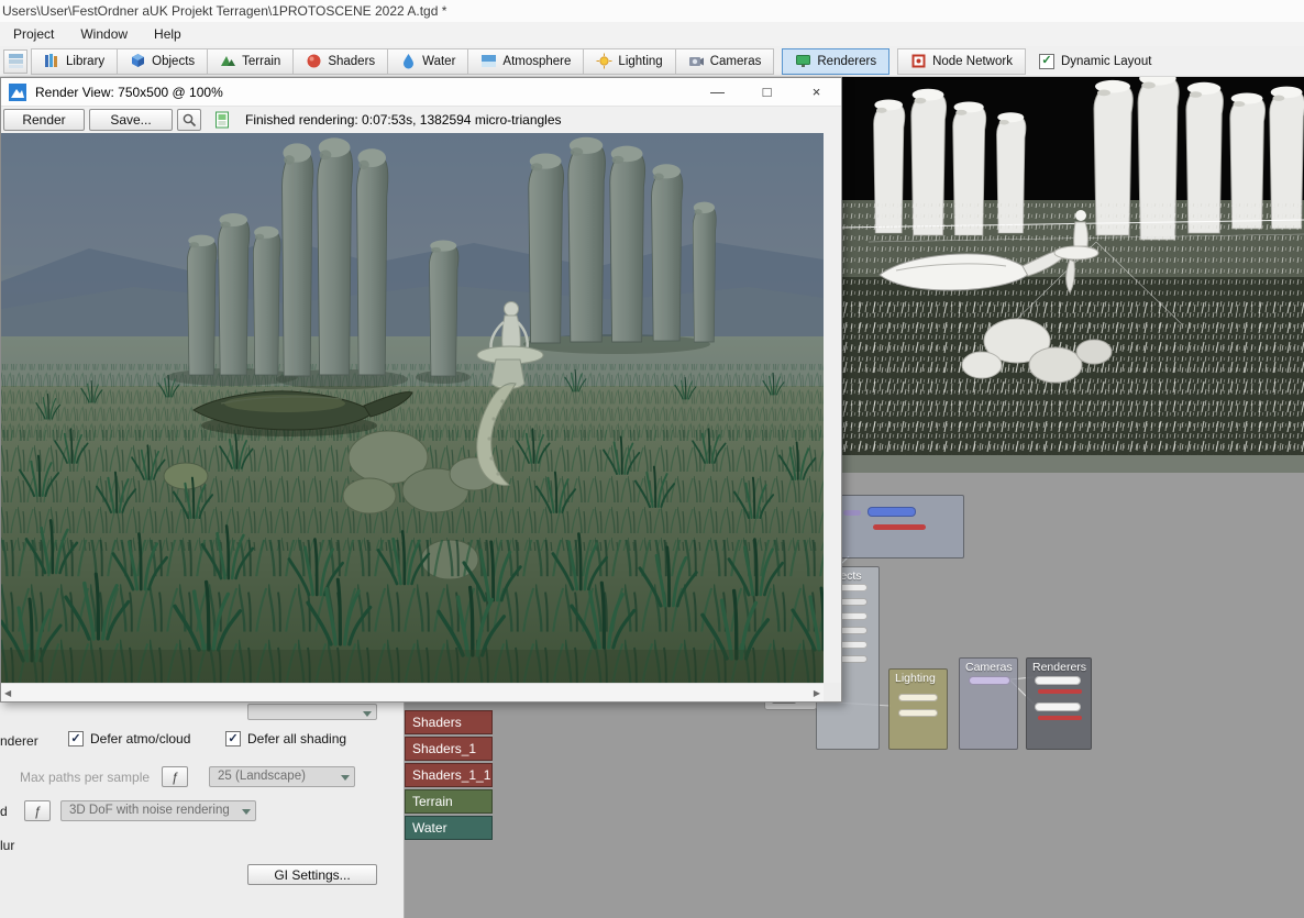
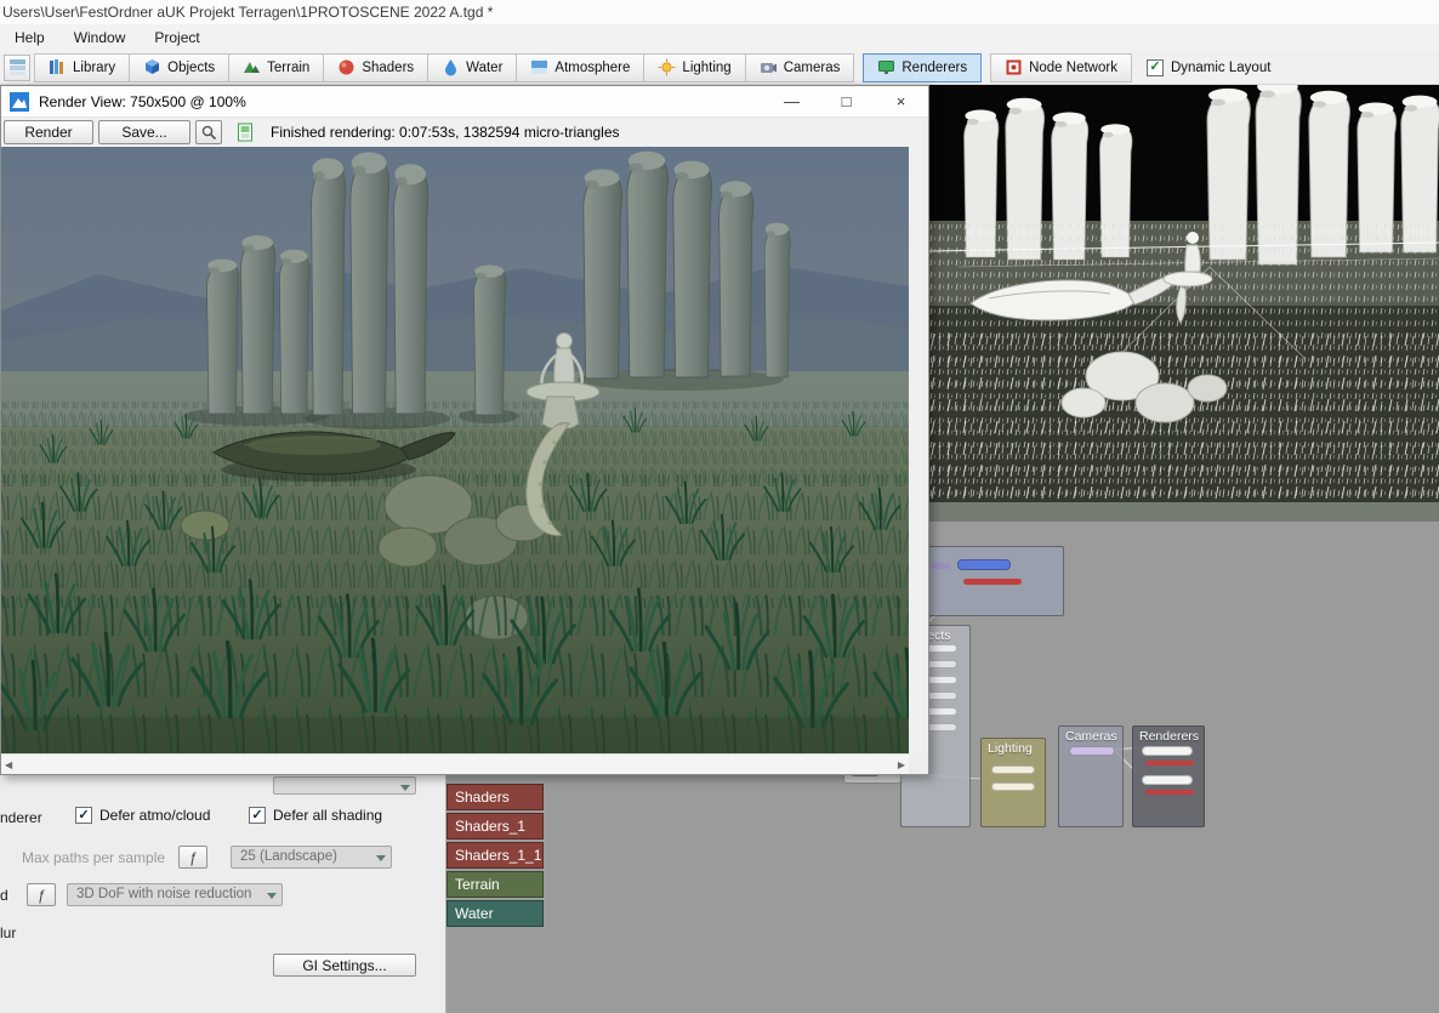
  Users\User\FestOrdner aUK Projekt Terragen\1PROTOSCENE 2022 A.tgd *
- Project
+ Help
  Window
- Help
+ Project
  Library
  Objects
  Terrain
  Shaders
  Water
  Atmosphere
  Lighting
  Cameras
  Renderers
  Node Network
  ✓
  Dynamic Layout
  nderer
  ✓
  Defer atmo/cloud
  ✓
  Defer all shading
  Max paths per sample
  ƒ
  25 (Landscape)
  d
  ƒ
- 3D DoF with noise rendering
+ 3D DoF with noise reduction
  lur
  GI Settings...
  Shaders
  Shaders_1
  Shaders_1_1
  Terrain
  Water
  Lighting
  Cameras
  Renderers
  Render View: 750x500 @ 100%
  —
  □
  ×
  Render
  Save...
  Finished rendering: 0:07:53s, 1382594 micro-triangles
  ◀
  ▶
